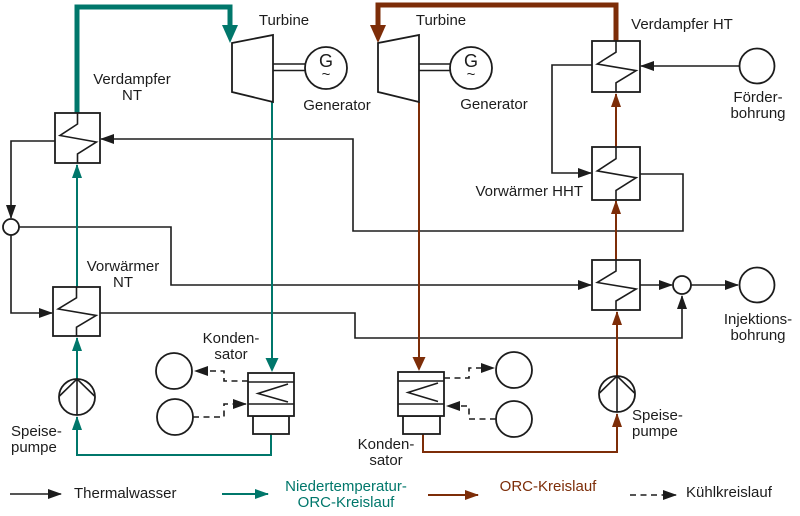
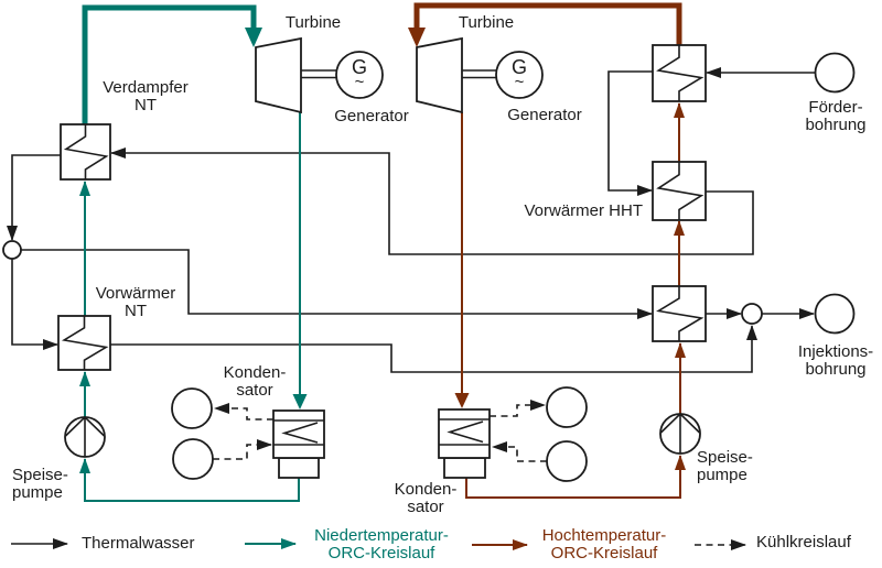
  Verdampfer
  NT
  Turbine
  G
  ~
  Generator
  Turbine
  G
  ~
  Generator
- Verdampfer HT
  Förder-
  bohrung
  Vorwärmer HHT
  Vorwärmer
  NT
  Injektions-
  bohrung
  Konden-
  sator
  Konden-
  sator
  Speise-
  pumpe
  Speise-
  pumpe
  Thermalwasser
  Niedertemperatur-
  ORC-Kreislauf
+ Hochtemperatur-
  ORC-Kreislauf
  Kühlkreislauf
